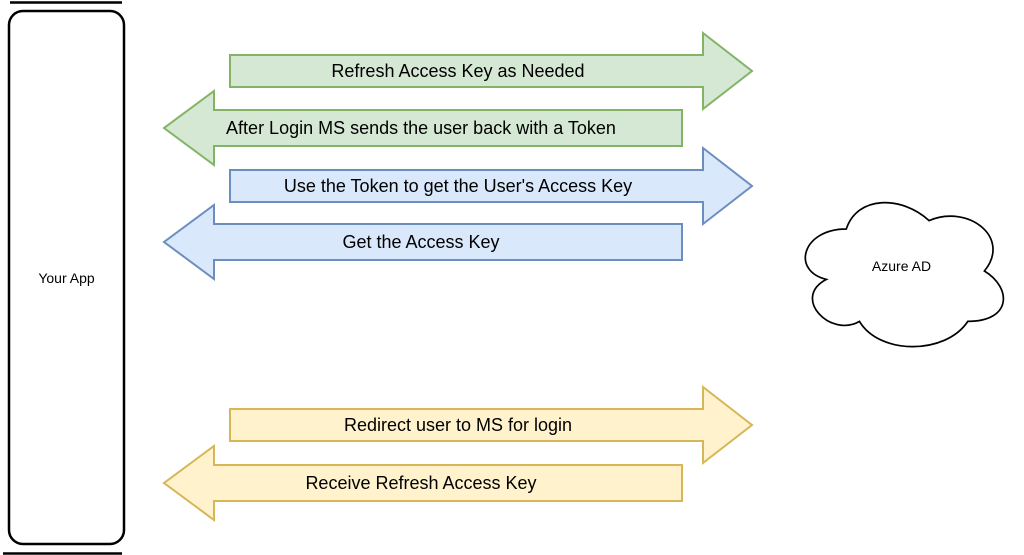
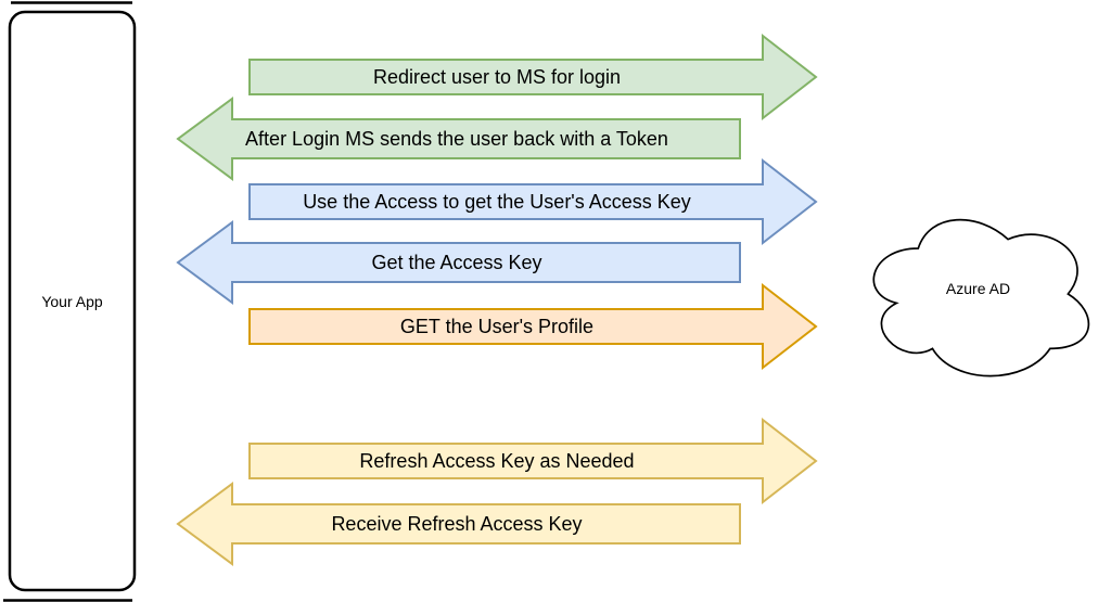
  Your App
  Azure AD
- Refresh Access Key as Needed
+ Redirect user to MS for login
  After Login MS sends the user back with a Token
- Use the Token to get the User's Access Key
+ Use the Access to get the User's Access Key
  Get the Access Key
+ GET the User's Profile
- Redirect user to MS for login
+ Refresh Access Key as Needed
  Receive Refresh Access Key
